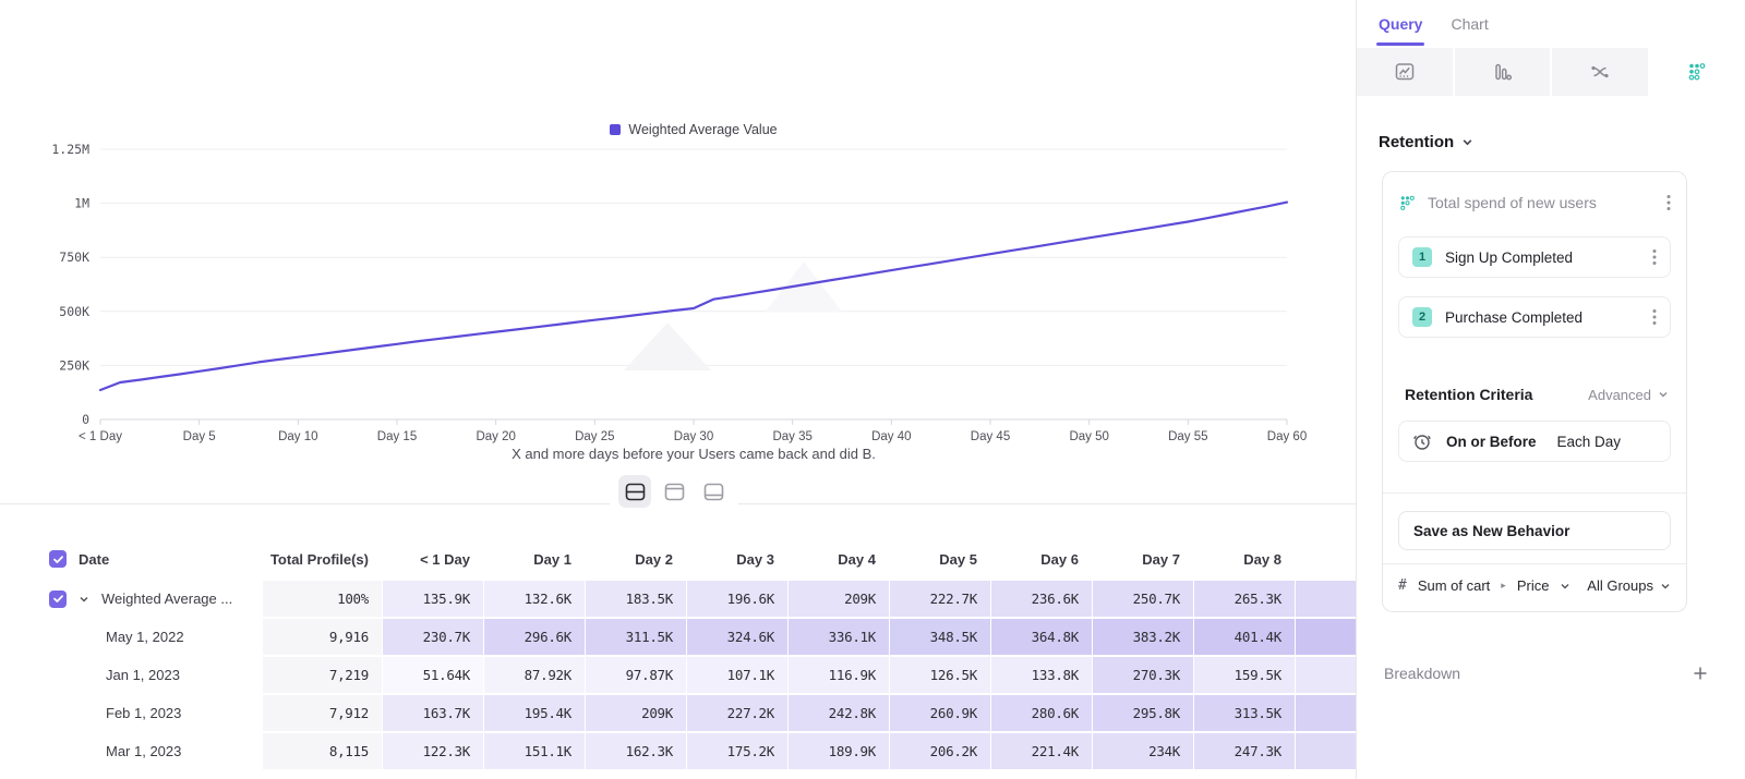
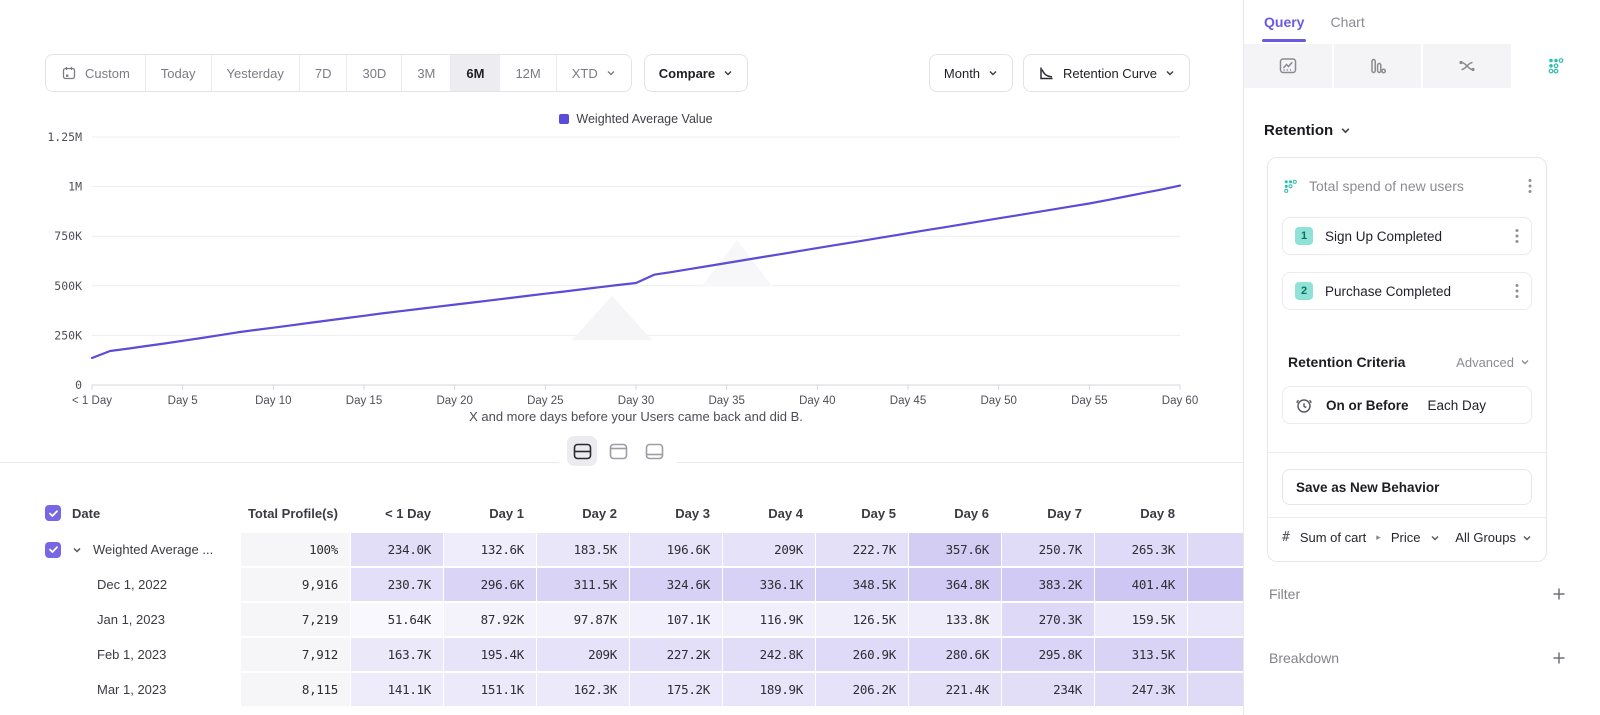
+ Custom
+ Today
+ Yesterday
+ 7D
+ 30D
+ 3M
+ 6M
+ 12M
+ XTD
+ Compare
+ Month
+ Retention Curve
  Weighted Average Value
  0
  250K
  500K
  750K
  1M
  1.25M
  < 1 Day
  Day 5
  Day 10
  Day 15
  Day 20
  Day 25
  Day 30
  Day 35
  Day 40
  Day 45
  Day 50
  Day 55
  Day 60
  X and more days before your Users came back and did B.
  Date
  Total Profile(s)
  < 1 Day
  Day 1
  Day 2
  Day 3
  Day 4
  Day 5
  Day 6
  Day 7
  Day 8
  Weighted Average ...
  100%
- 135.9K
+ 234.0K
  132.6K
  183.5K
  196.6K
  209K
  222.7K
- 236.6K
+ 357.6K
  250.7K
  265.3K
- May 1, 2022
+ Dec 1, 2022
  9,916
  230.7K
  296.6K
  311.5K
  324.6K
  336.1K
  348.5K
  364.8K
  383.2K
  401.4K
  Jan 1, 2023
  7,219
  51.64K
  87.92K
  97.87K
  107.1K
  116.9K
  126.5K
  133.8K
  270.3K
  159.5K
  Feb 1, 2023
  7,912
  163.7K
  195.4K
  209K
  227.2K
  242.8K
  260.9K
  280.6K
  295.8K
  313.5K
  Mar 1, 2023
  8,115
- 122.3K
+ 141.1K
  151.1K
  162.3K
  175.2K
  189.9K
  206.2K
  221.4K
  234K
  247.3K
  Query
  Chart
  Retention
  Total spend of new users
  1
  Sign Up Completed
  2
  Purchase Completed
  Retention Criteria
  Advanced
  On or Before
  Each Day
  Save as New Behavior
  #
  Sum of cart
  ▸
  Price
  All Groups
+ Filter
  Breakdown
